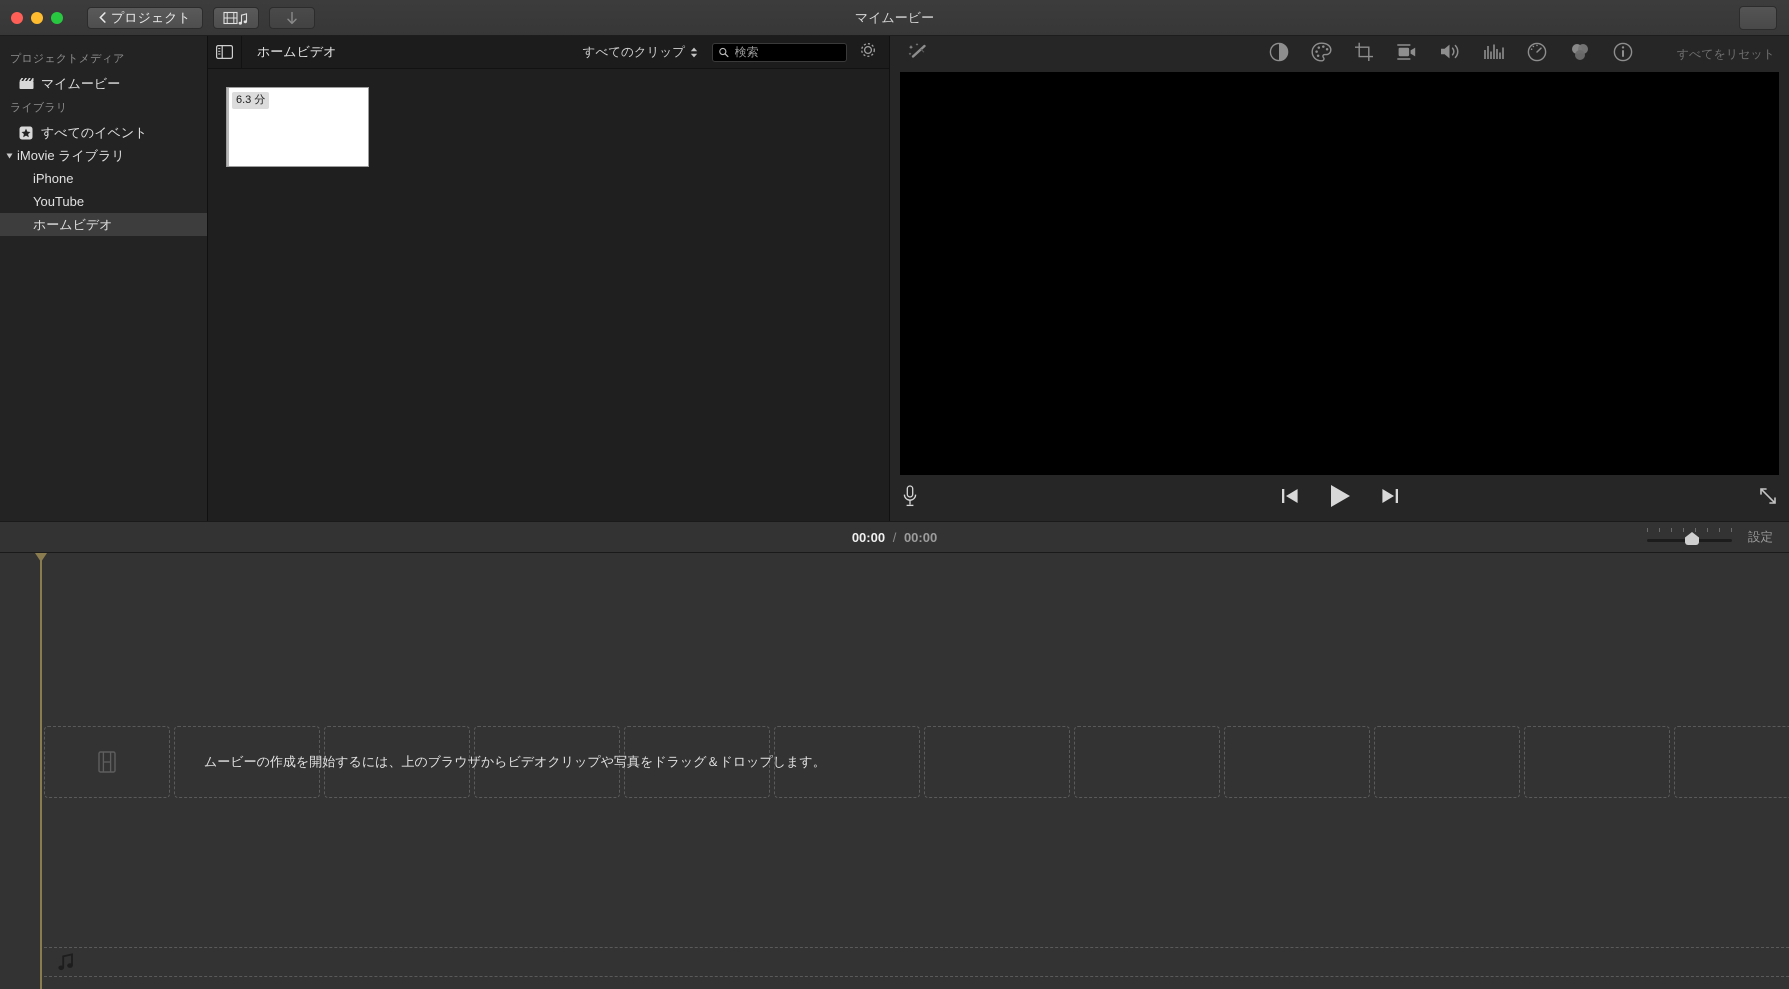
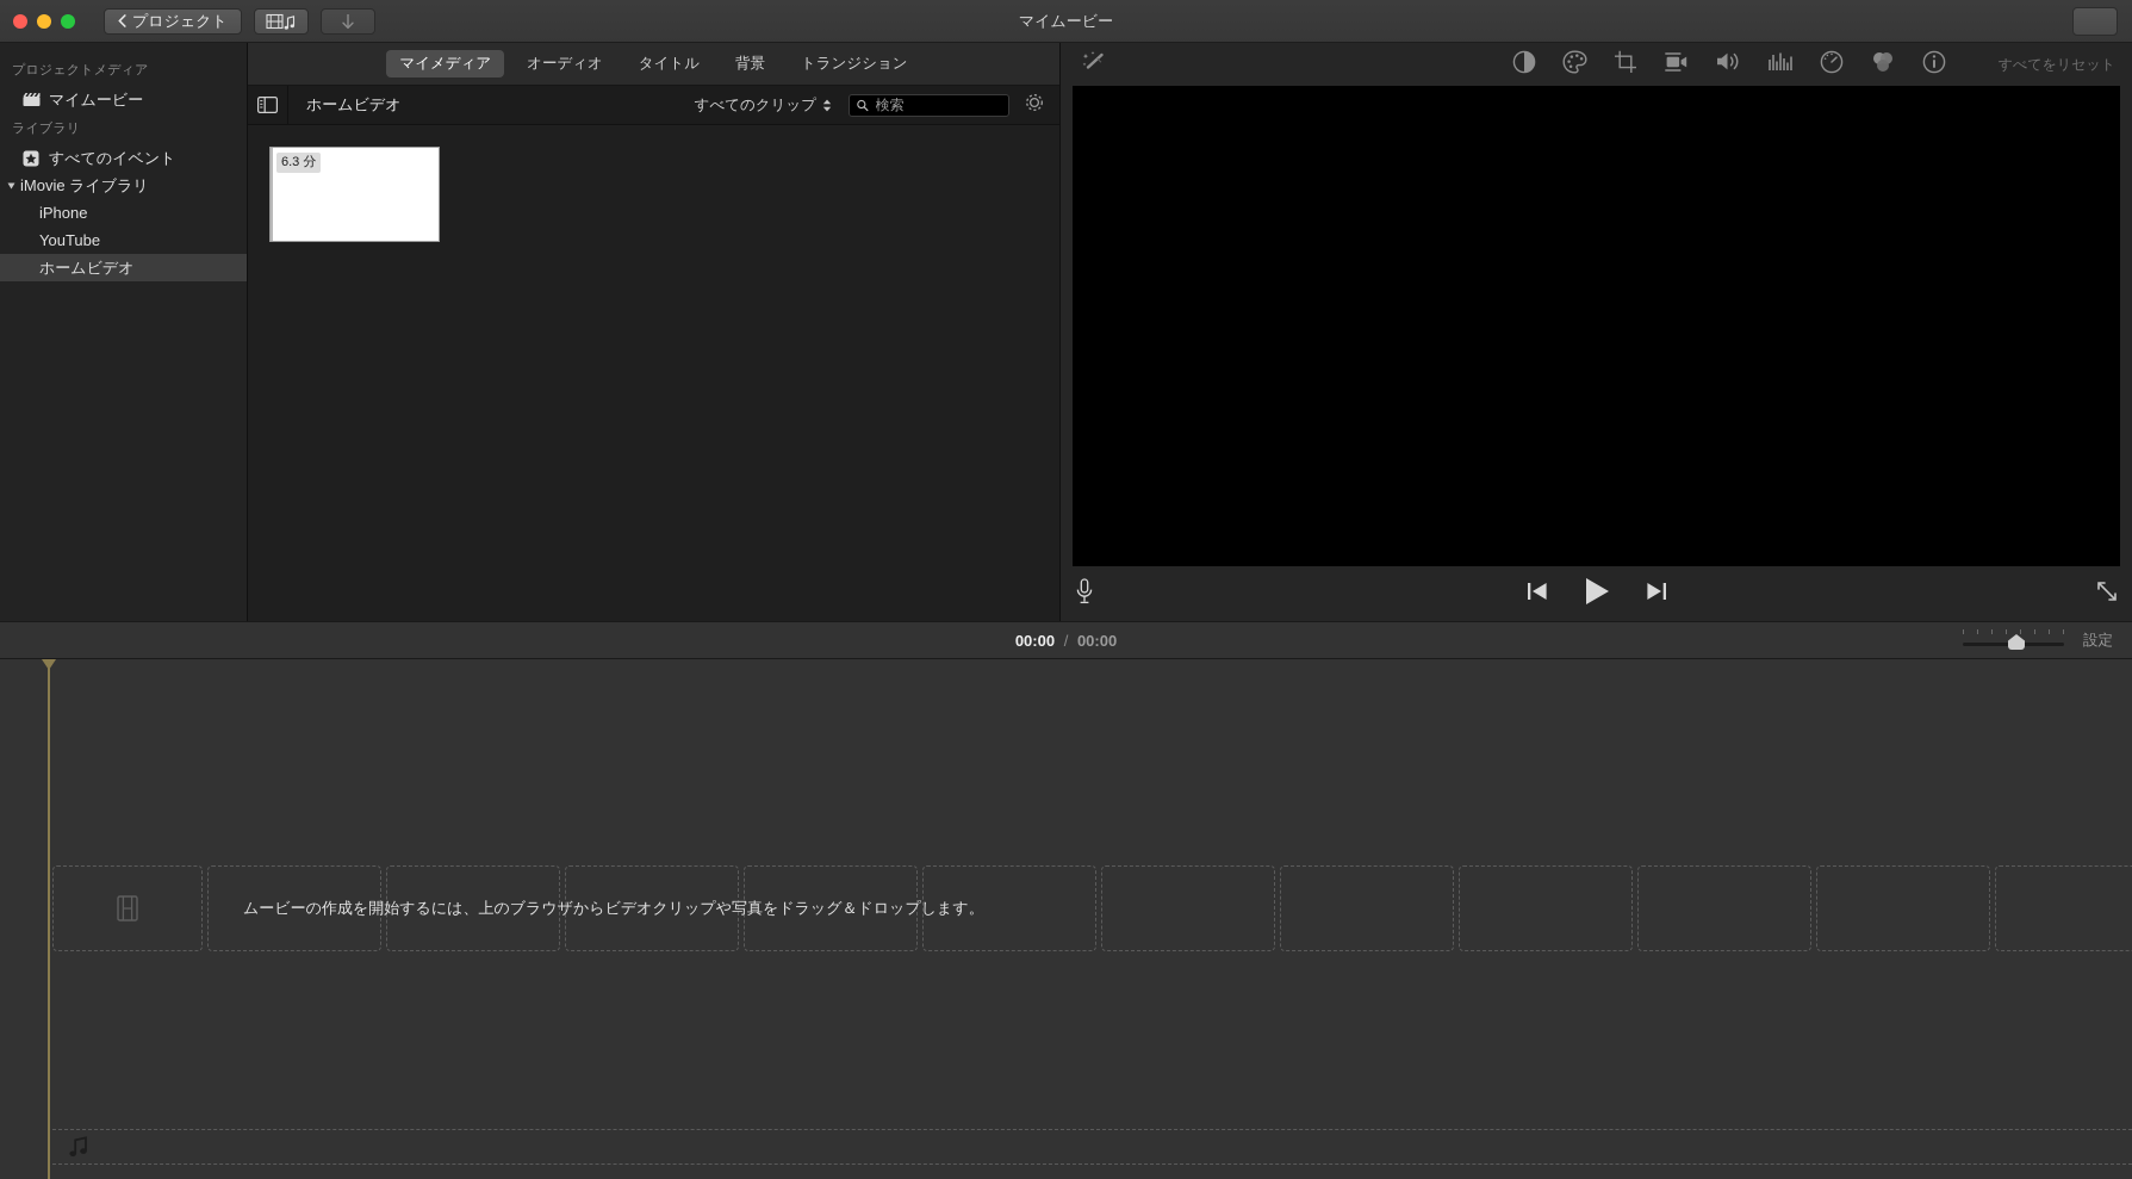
  プロジェクト
  マイムービー
  プロジェクトメディア
  マイムービー
  ライブラリ
  すべてのイベント
  iMovie ライブラリ
  iPhone
  YouTube
  ホームビデオ
+ マイメディア
+ オーディオ
+ タイトル
+ 背景
+ トランジション
  ホームビデオ
  すべてのクリップ
  検索
  6.3 分
  すべてをリセット
  00:00 / 00:00
  設定
  ムービーの作成を開始するには、上のブラウザからビデオクリップや写真をドラッグ＆ドロップします。
